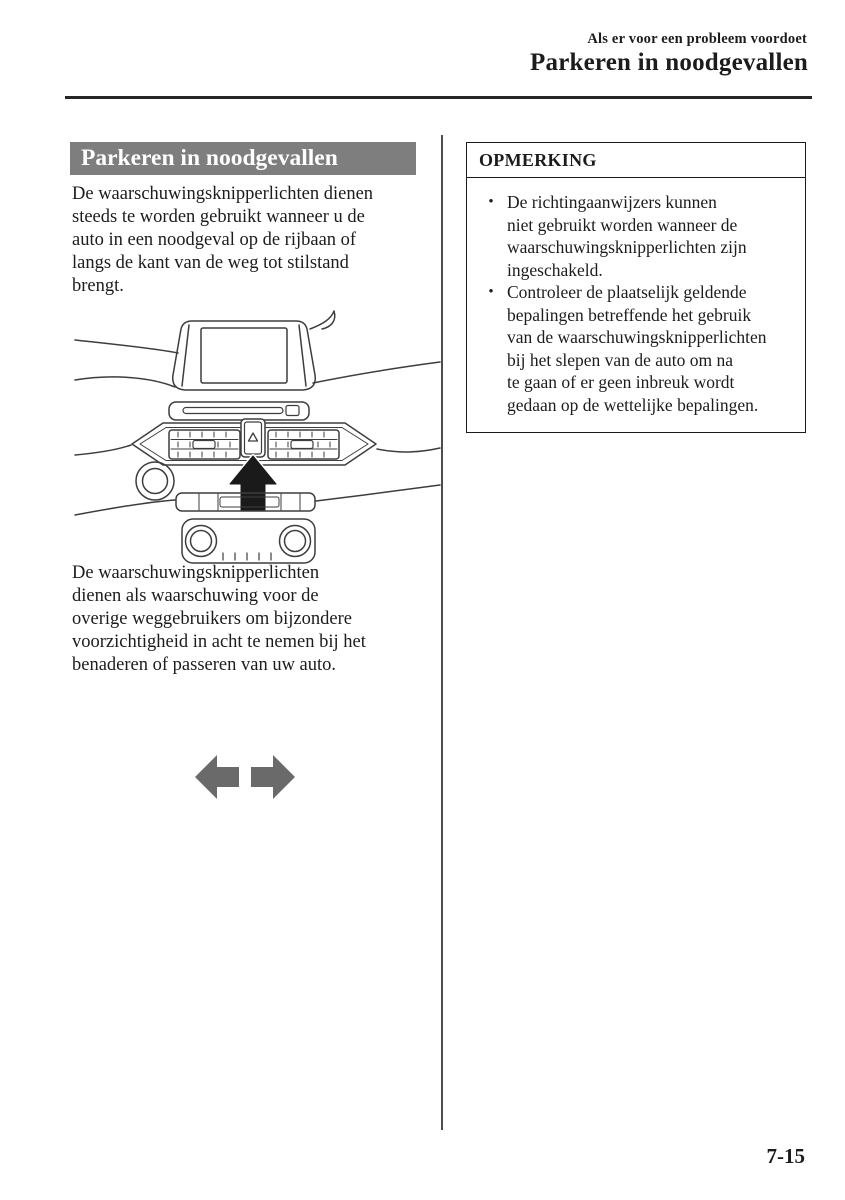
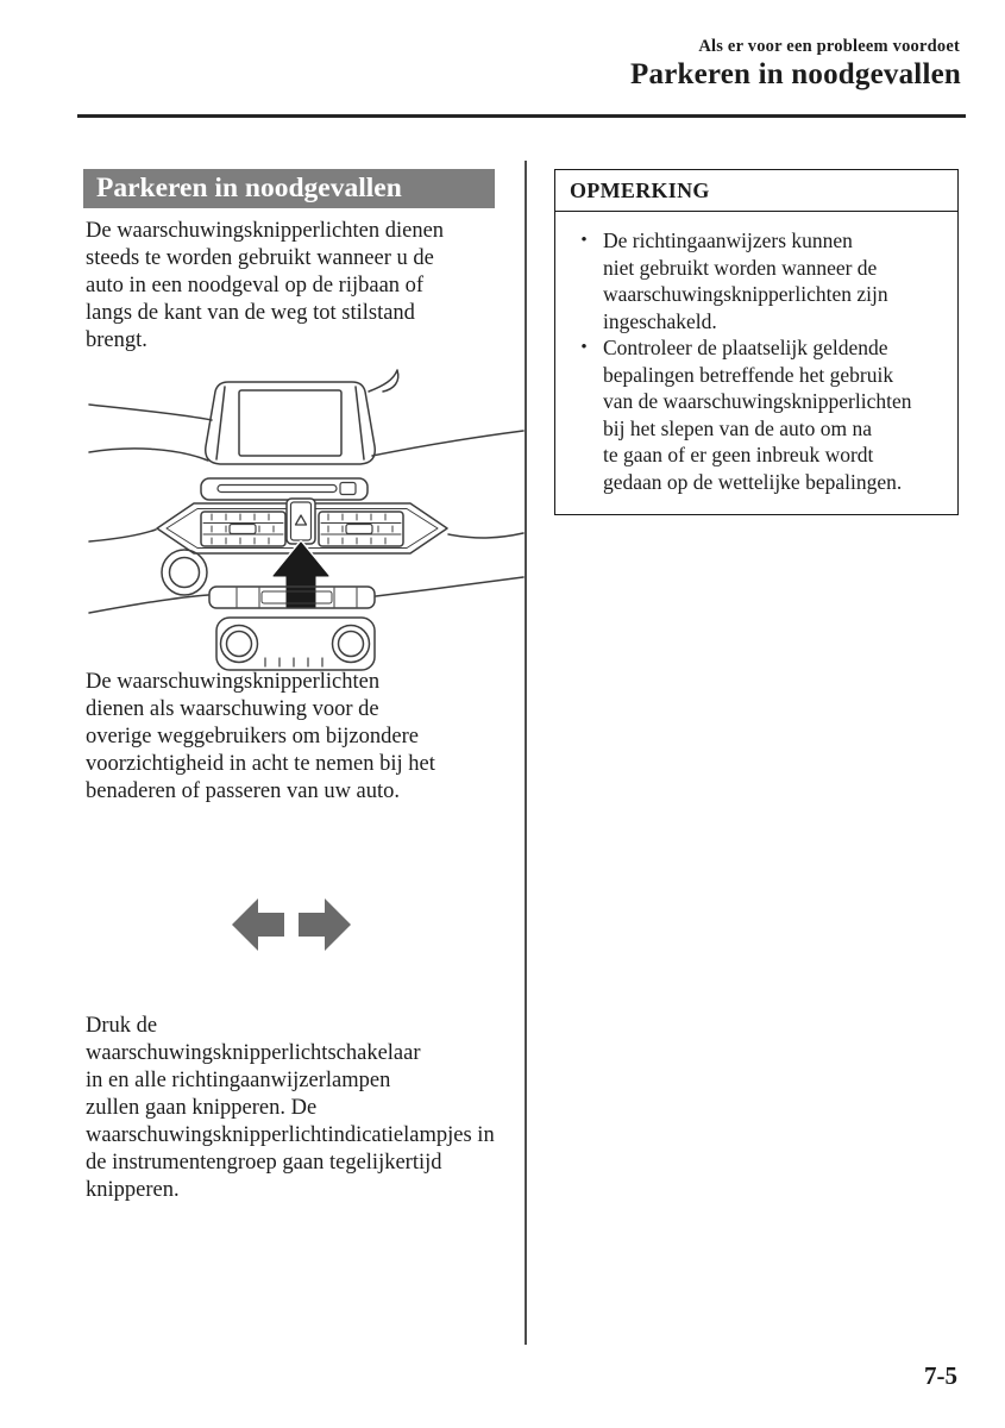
  Als er voor een probleem voordoet
  Parkeren in noodgevallen
  Parkeren in noodgevallen
  De waarschuwingsknipperlichten dienen
  steeds te worden gebruikt wanneer u de
  auto in een noodgeval op de rijbaan of
  langs de kant van de weg tot stilstand
  brengt.
  De waarschuwingsknipperlichten
  dienen als waarschuwing voor de
  overige weggebruikers om bijzondere
  voorzichtigheid in acht te nemen bij het
  benaderen of passeren van uw auto.
+ Druk de
+ waarschuwingsknipperlichtschakelaar
+ in en alle richtingaanwijzerlampen
+ zullen gaan knipperen. De
+ waarschuwingsknipperlichtindicatielampjes in
+ de instrumentengroep gaan tegelijkertijd
+ knipperen.
  OPMERKING
  •
  De richtingaanwijzers kunnen
  niet gebruikt worden wanneer de
  waarschuwingsknipperlichten zijn
  ingeschakeld.
  •
  Controleer de plaatselijk geldende
  bepalingen betreffende het gebruik
  van de waarschuwingsknipperlichten
  bij het slepen van de auto om na
  te gaan of er geen inbreuk wordt
  gedaan op de wettelijke bepalingen.
- 7-15
+ 7-5
